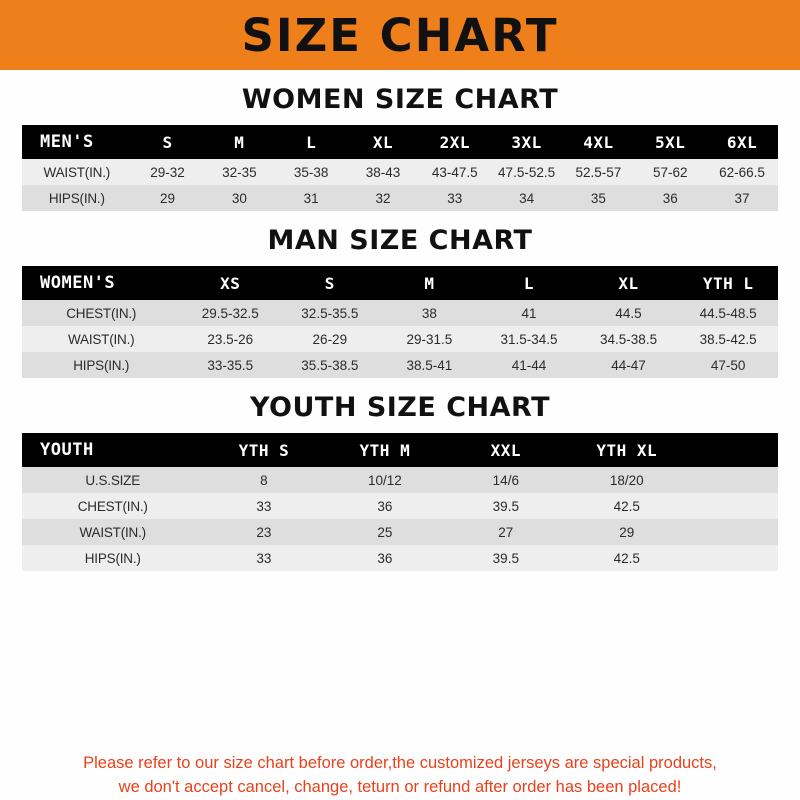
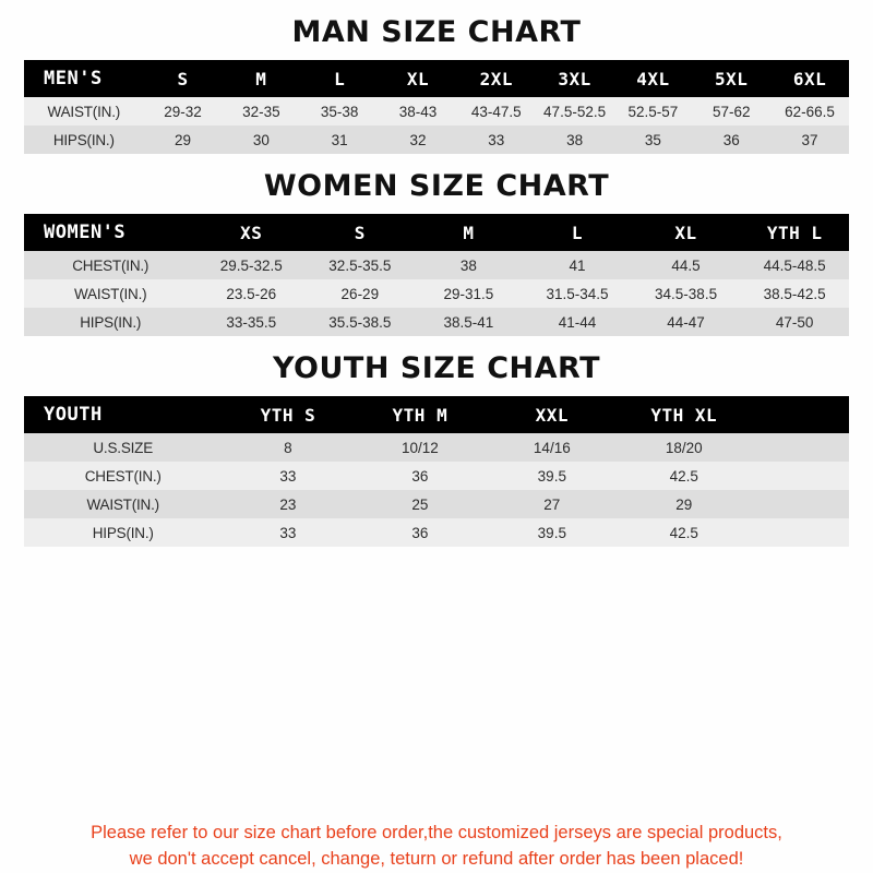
- SIZE CHART
- WOMEN SIZE CHART
+ MAN SIZE CHART
  MEN'S	S	M	L	XL	2XL	3XL	4XL	5XL	6XL
  WAIST(IN.)	29-32	32-35	35-38	38-43	43-47.5	47.5-52.5	52.5-57	57-62	62-66.5
- HIPS(IN.)	29	30	31	32	33	34	35	36	37
+ HIPS(IN.)	29	30	31	32	33	38	35	36	37
- MAN SIZE CHART
+ WOMEN SIZE CHART
  WOMEN'S	XS	S	M	L	XL	YTH L
  CHEST(IN.)	29.5-32.5	32.5-35.5	38	41	44.5	44.5-48.5
  WAIST(IN.)	23.5-26	26-29	29-31.5	31.5-34.5	34.5-38.5	38.5-42.5
  HIPS(IN.)	33-35.5	35.5-38.5	38.5-41	41-44	44-47	47-50
  YOUTH SIZE CHART
  YOUTH	YTH S	YTH M	XXL	YTH XL
- U.S.SIZE	8	10/12	14/6	18/20
+ U.S.SIZE	8	10/12	14/16	18/20
  CHEST(IN.)	33	36	39.5	42.5
  WAIST(IN.)	23	25	27	29
  HIPS(IN.)	33	36	39.5	42.5
  Please refer to our size chart before order,the customized jerseys are special products,
  we don't accept cancel, change, teturn or refund after order has been placed!
